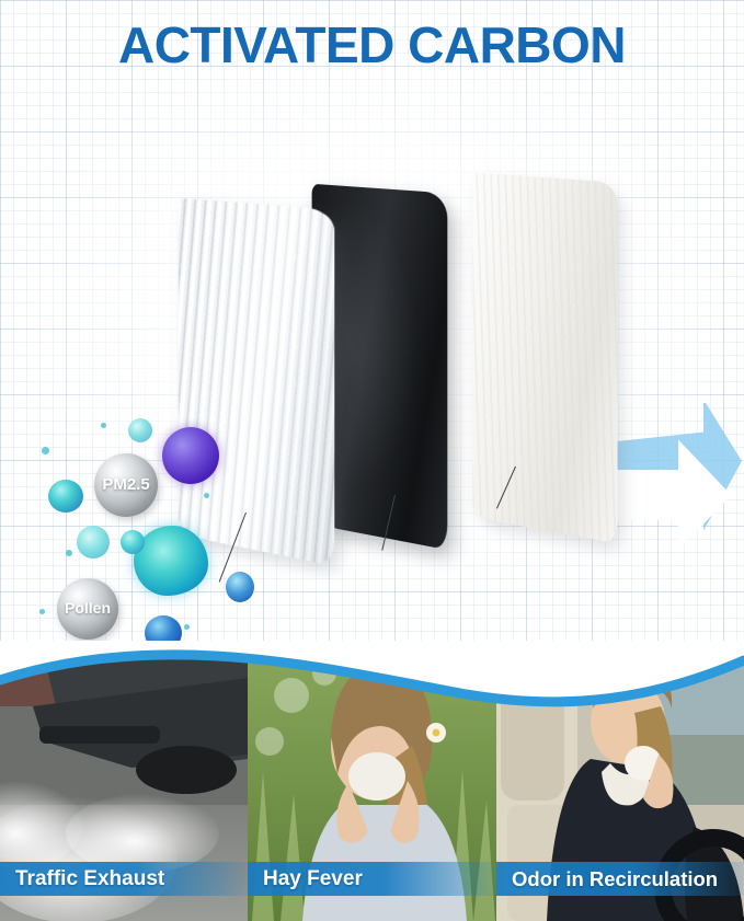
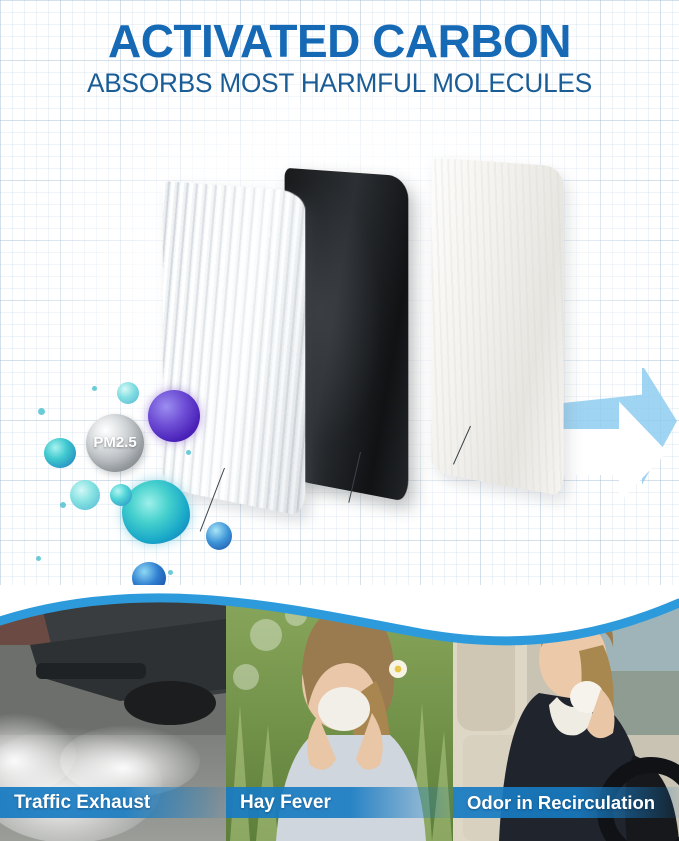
  ACTIVATED CARBON
+ ABSORBS MOST HARMFUL MOLECULES
  PM2.5
- Pollen
  Traffic Exhaust
  Hay Fever
  Odor in Recirculation
